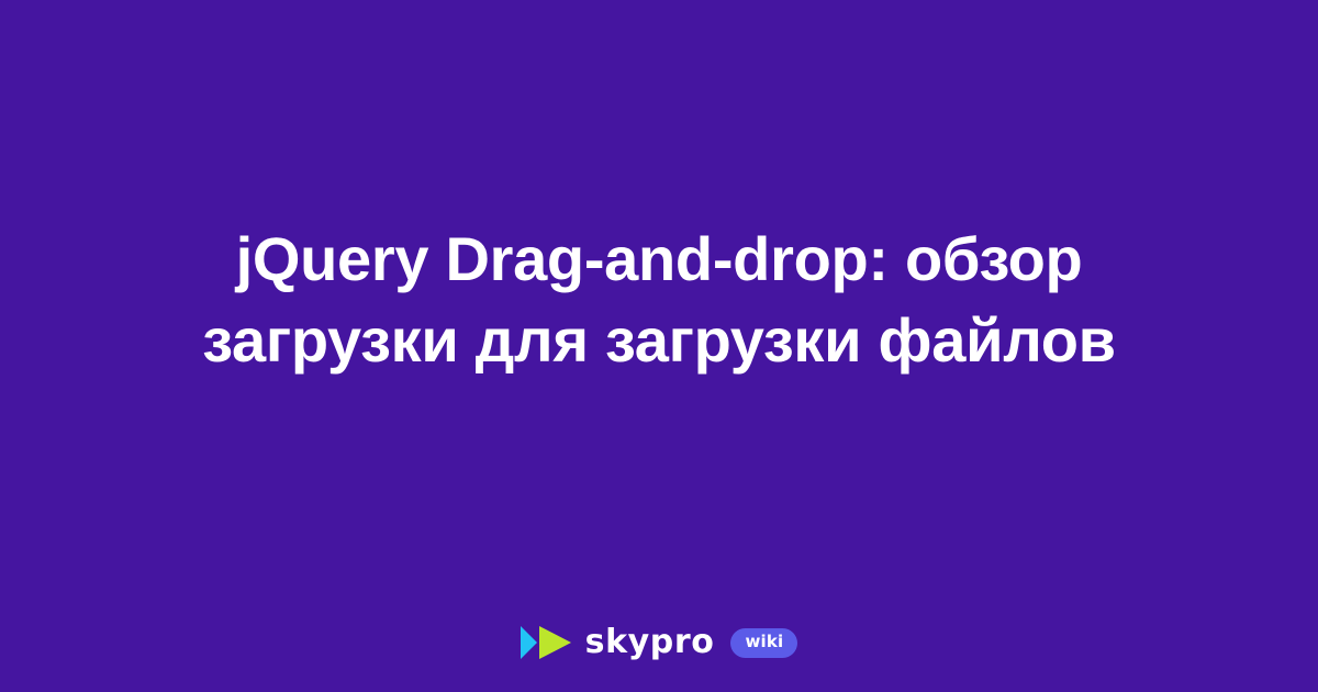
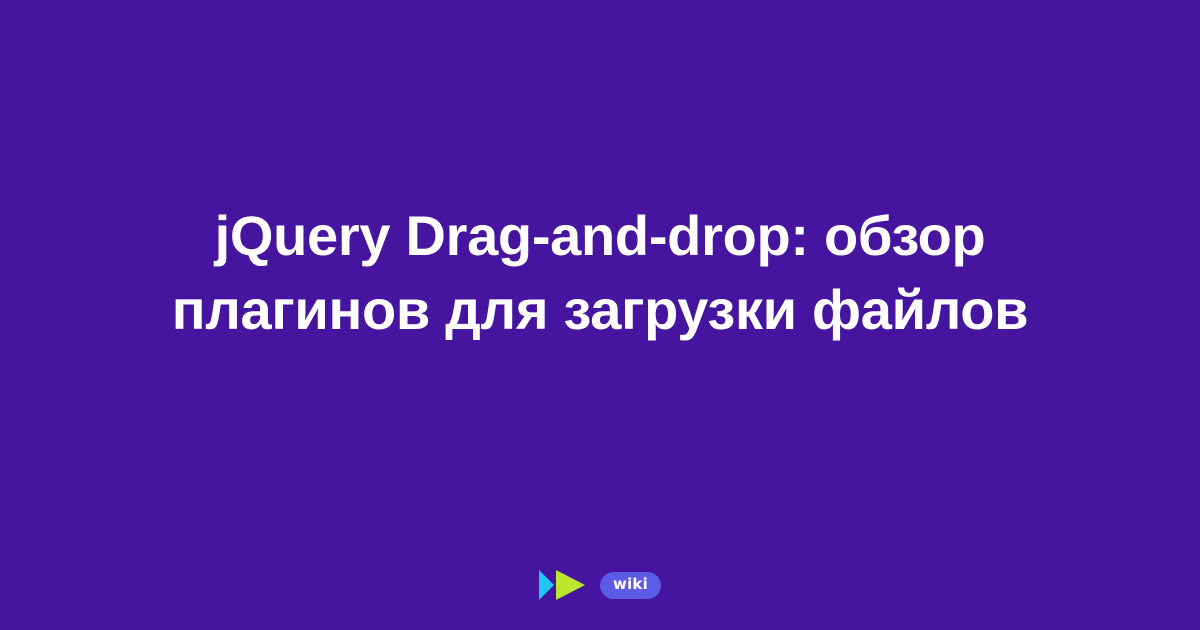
- jQuery Drag-and-drop: обзор загрузки для загрузки файлов
+ jQuery Drag-and-drop: обзор плагинов для загрузки файлов
- skypro
  wiki
